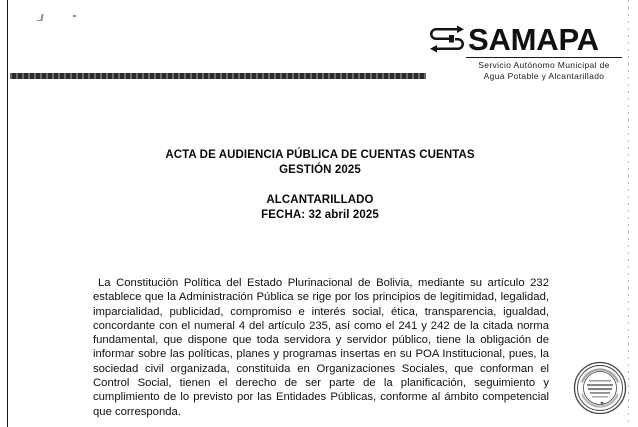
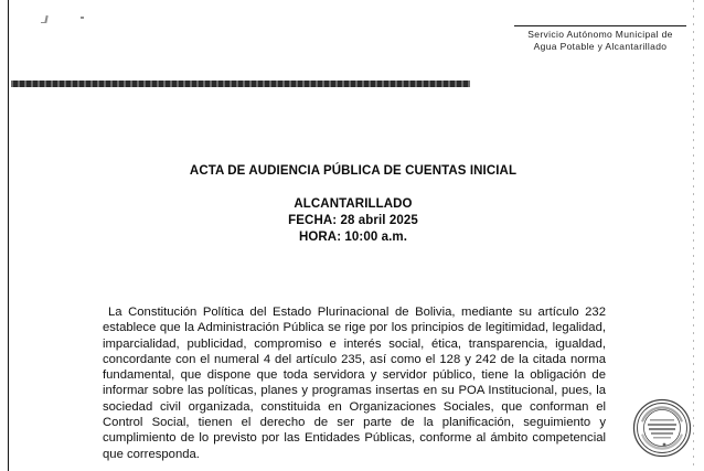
- SAMAPA
  Servicio Autónomo Municipal de
  Agua Potable y Alcantarillado
- ACTA DE AUDIENCIA PÚBLICA DE CUENTAS CUENTAS
+ ACTA DE AUDIENCIA PÚBLICA DE CUENTAS INICIAL
- GESTIÓN 2025
  ALCANTARILLADO
- FECHA: 32 abril 2025
+ FECHA: 28 abril 2025
+ HORA: 10:00 a.m.
- La Constitución Política del Estado Plurinacional de Bolivia, mediante su artículo 232 establece que la Administración Pública se rige por los principios de legitimidad, legalidad, imparcialidad, publicidad, compromiso e interés social, ética, transparencia, igualdad, concordante con el numeral 4 del artículo 235, así como el 241 y 242 de la citada norma fundamental, que dispone que toda servidora y servidor público, tiene la obligación de informar sobre las políticas, planes y programas insertas en su POA Institucional, pues, la sociedad civil organizada, constituida en Organizaciones Sociales, que conforman el Control Social, tienen el derecho de ser parte de la planificación, seguimiento y cumplimiento de lo previsto por las Entidades Públicas, conforme al ámbito competencial que corresponda.
+ La Constitución Política del Estado Plurinacional de Bolivia, mediante su artículo 232 establece que la Administración Pública se rige por los principios de legitimidad, legalidad, imparcialidad, publicidad, compromiso e interés social, ética, transparencia, igualdad, concordante con el numeral 4 del artículo 235, así como el 128 y 242 de la citada norma fundamental, que dispone que toda servidora y servidor público, tiene la obligación de informar sobre las políticas, planes y programas insertas en su POA Institucional, pues, la sociedad civil organizada, constituida en Organizaciones Sociales, que conforman el Control Social, tienen el derecho de ser parte de la planificación, seguimiento y cumplimiento de lo previsto por las Entidades Públicas, conforme al ámbito competencial que corresponda.
